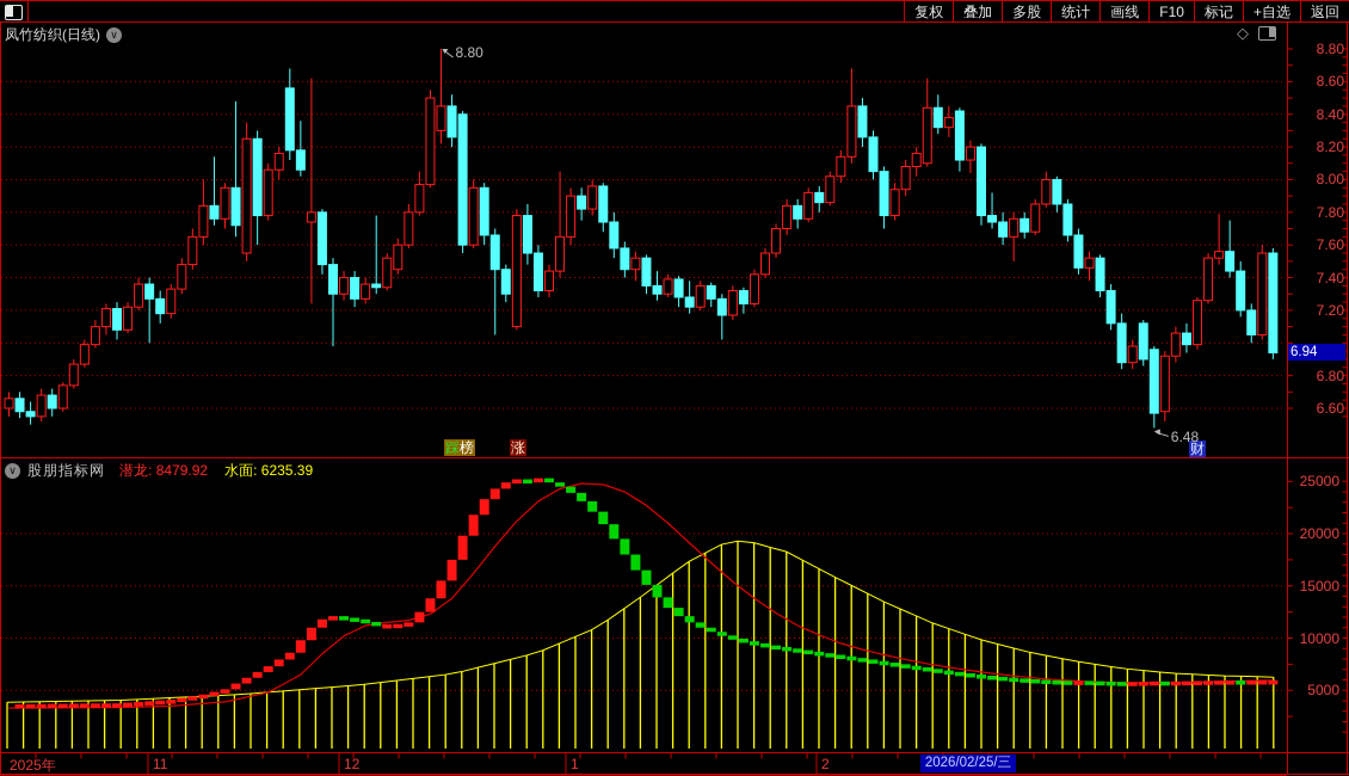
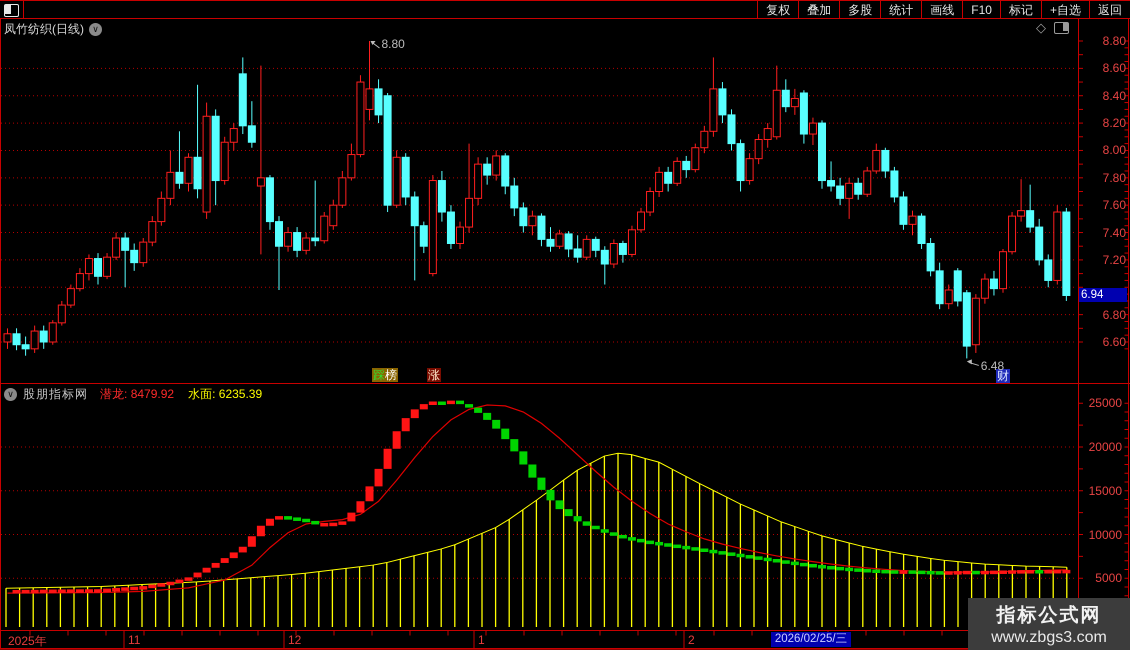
  复权
  叠加
  多股
  统计
  画线
  F10
  标记
  +自选
  返回
  凤竹纺织(日线)
  ∨
  ◇
  ∨
  股朋指标网
  潜龙: 8479.92
  水面: 6235.39
  踩榜
  涨
  财
  8.80
  6.48
  6.94
  2026/02/25/三
+ 指标公式网
+ www.zbgs3.com
  8.80
  8.60
  8.40
  8.20
  8.00
  7.80
  7.60
  7.40
  7.20
  6.80
  6.60
  25000
  20000
  15000
  10000
  5000
  2025年
  11
  12
  1
  2
